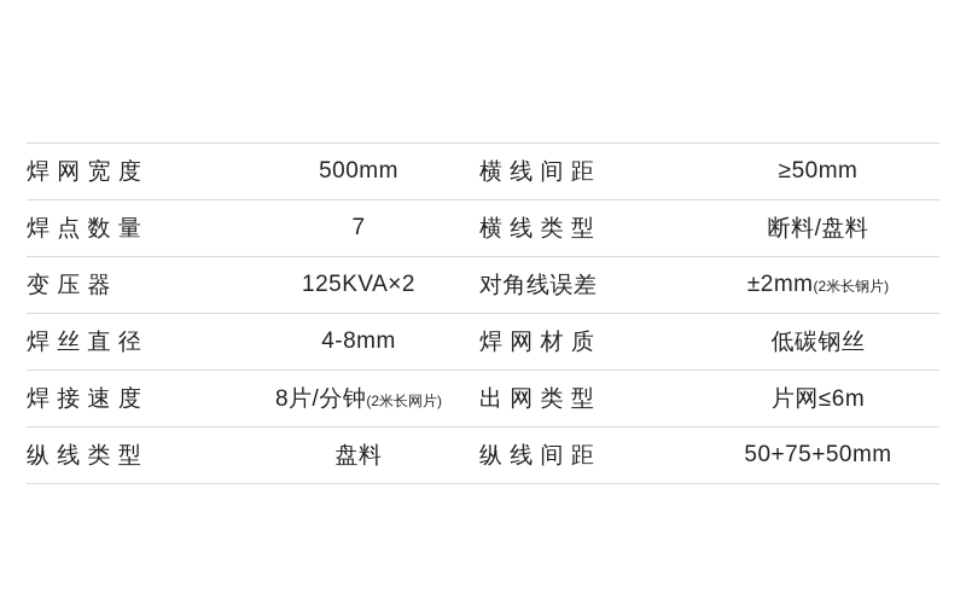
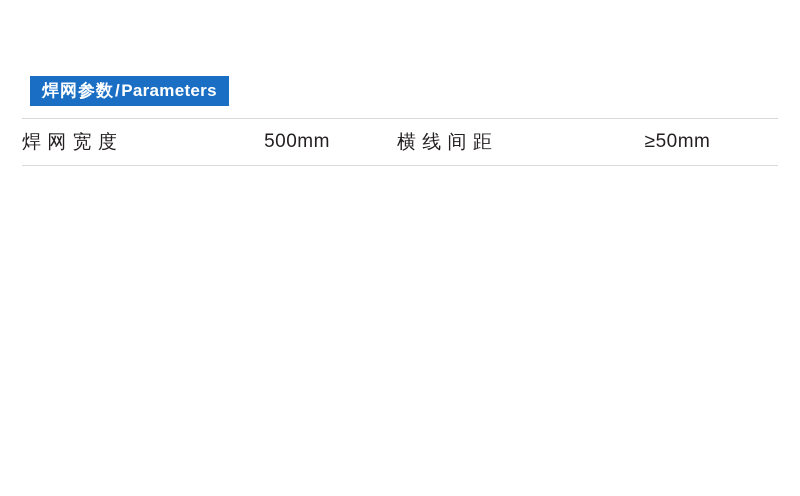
+ 焊网参数
+ /
+ Parameters
  焊 网 宽 度	500mm	横 线 间 距	≥50mm
- 焊 点 数 量	7	横 线 类 型	断料/盘料
- 变 压 器	125KVA×2	对角线误差	±2mm(2米长钢片)
- 焊 丝 直 径	4-8mm	焊 网 材 质	低碳钢丝
- 焊 接 速 度	8片/分钟(2米长网片)	出 网 类 型	片网≤6m
- 纵 线 类 型	盘料	纵 线 间 距	50+75+50mm
